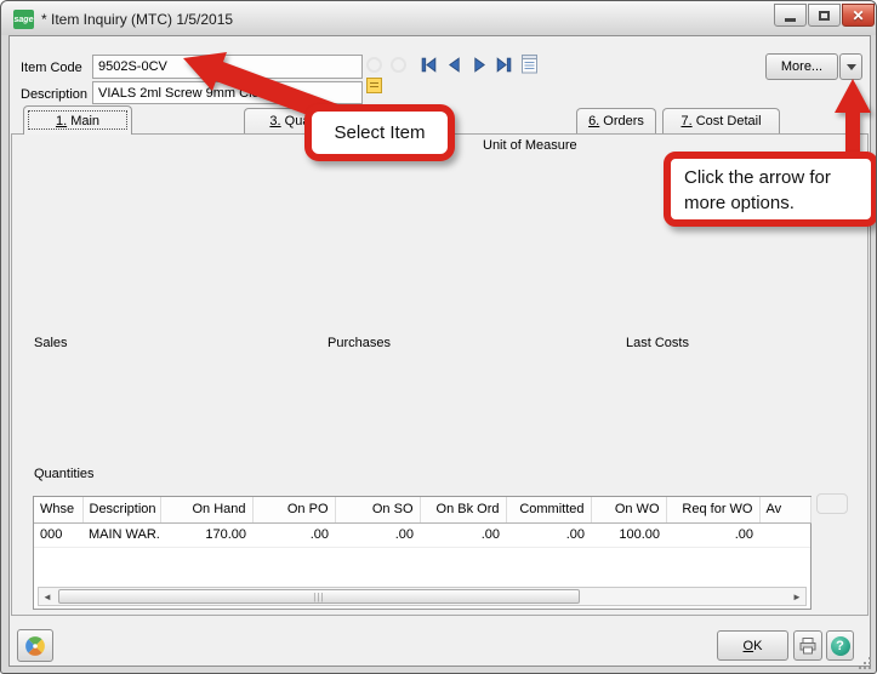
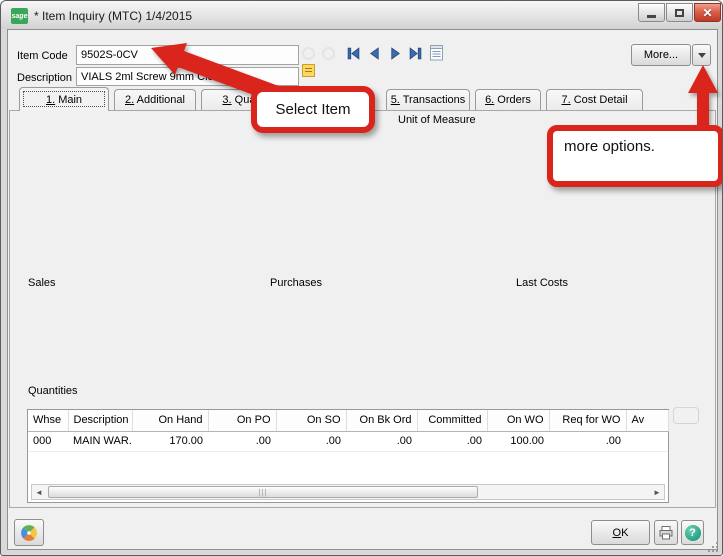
- * Item Inquiry (MTC) 1/5/2015
+ * Item Inquiry (MTC) 1/4/2015
  ✕
  Item Code
  9502S-0CV
  More...
  Description
  VIALS 2ml Screw 9mm C
  1. Main
+ 2. Additional
+ 5. Transactions
  6. Orders
  7. Cost Detail
  Unit of Measure
  Sales
  Purchases
  Last Costs
  Quantities
  Whse	Description	On Hand	On PO	On SO	On Bk Ord	Committed	On WO	Req for WO	Av
  000	MAIN WAR.	170.00	.00	.00	.00	.00	100.00	.00
  ◄
  |||
  ►
  OK
  ?
  Select Item
- Click the arrow for
  more options.
